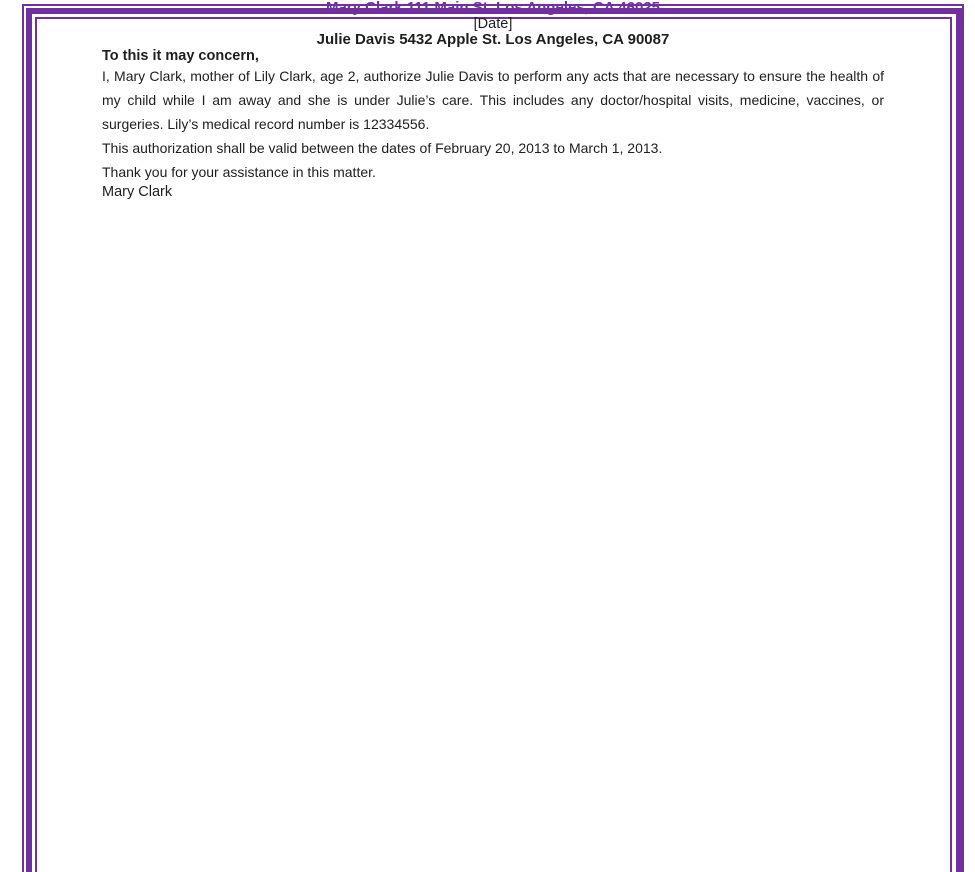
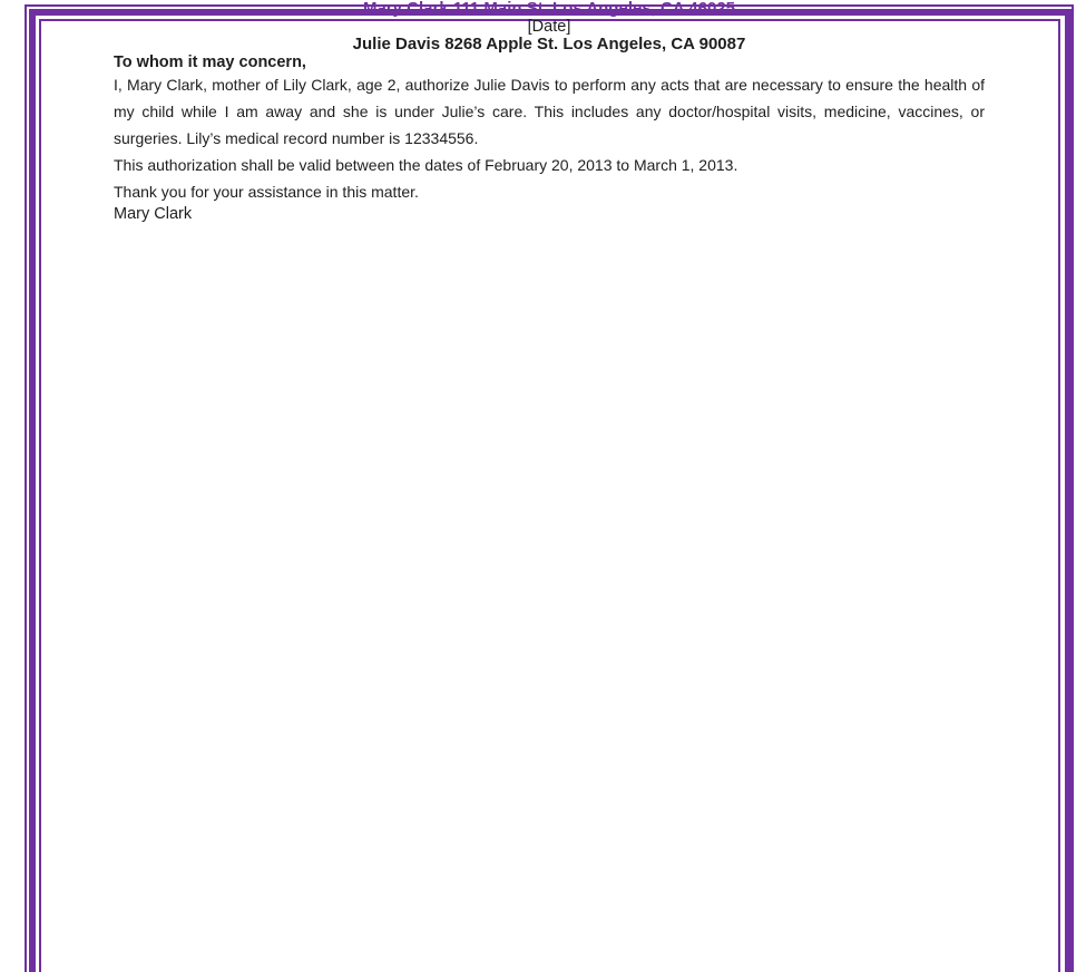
  Mary Clark 111 Main St. Los Angeles, CA 46025
  [Date]
- Julie Davis 5432 Apple St. Los Angeles, CA 90087
+ Julie Davis 8268 Apple St. Los Angeles, CA 90087
- To this it may concern,
+ To whom it may concern,
  I, Mary Clark, mother of Lily Clark, age 2, authorize Julie Davis to perform any acts that are necessary to ensure the health of my child while I am away and she is under Julie’s care. This includes any doctor/hospital visits, medicine, vaccines, or surgeries. Lily’s medical record number is 12334556.
  This authorization shall be valid between the dates of February 20, 2013 to March 1, 2013.
  Thank you for your assistance in this matter.
  Mary Clark
